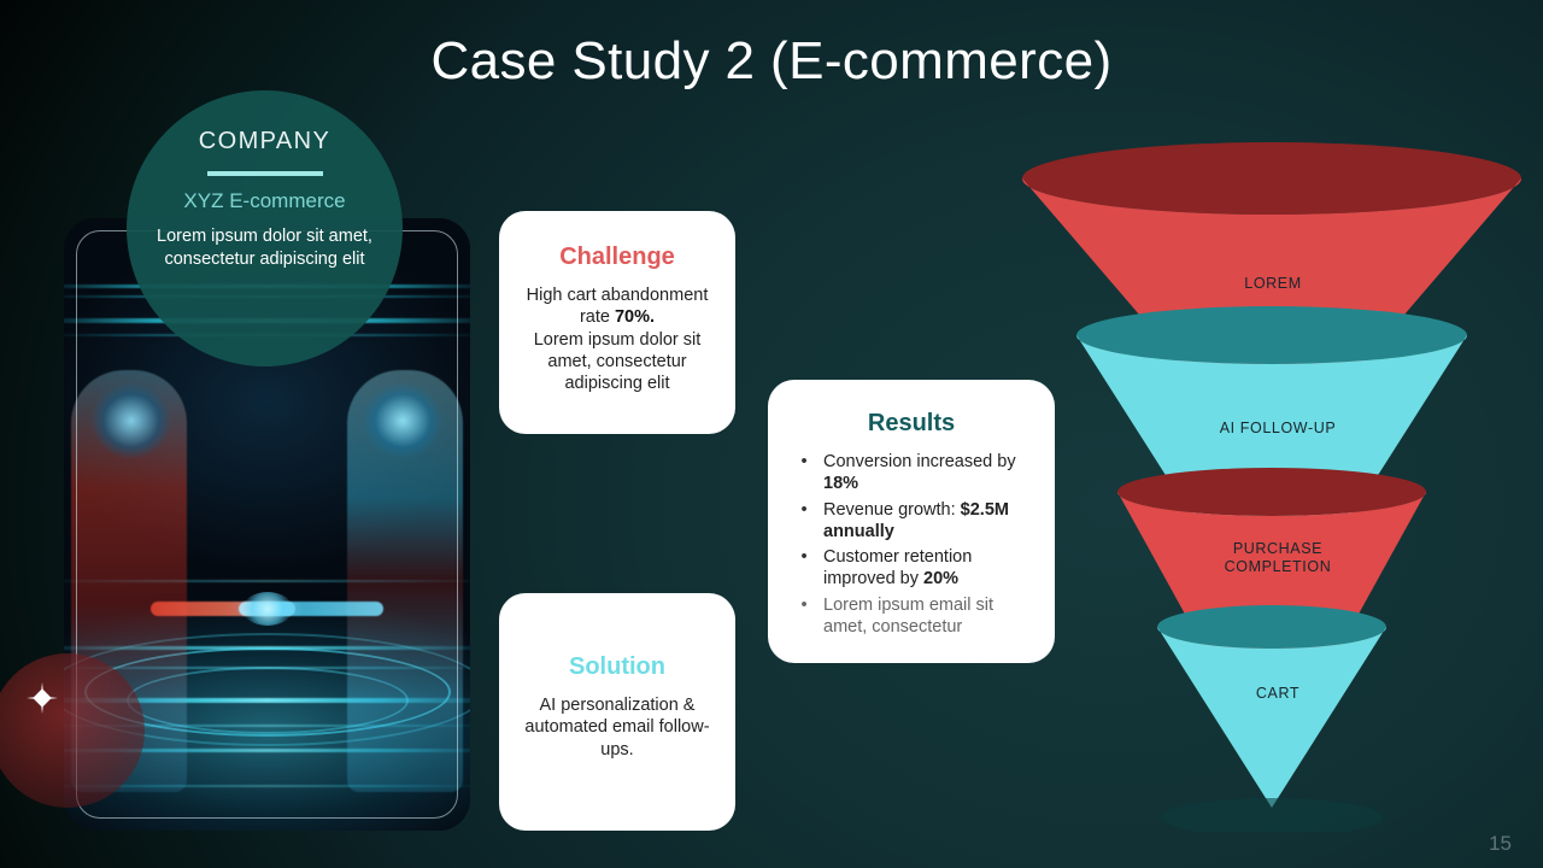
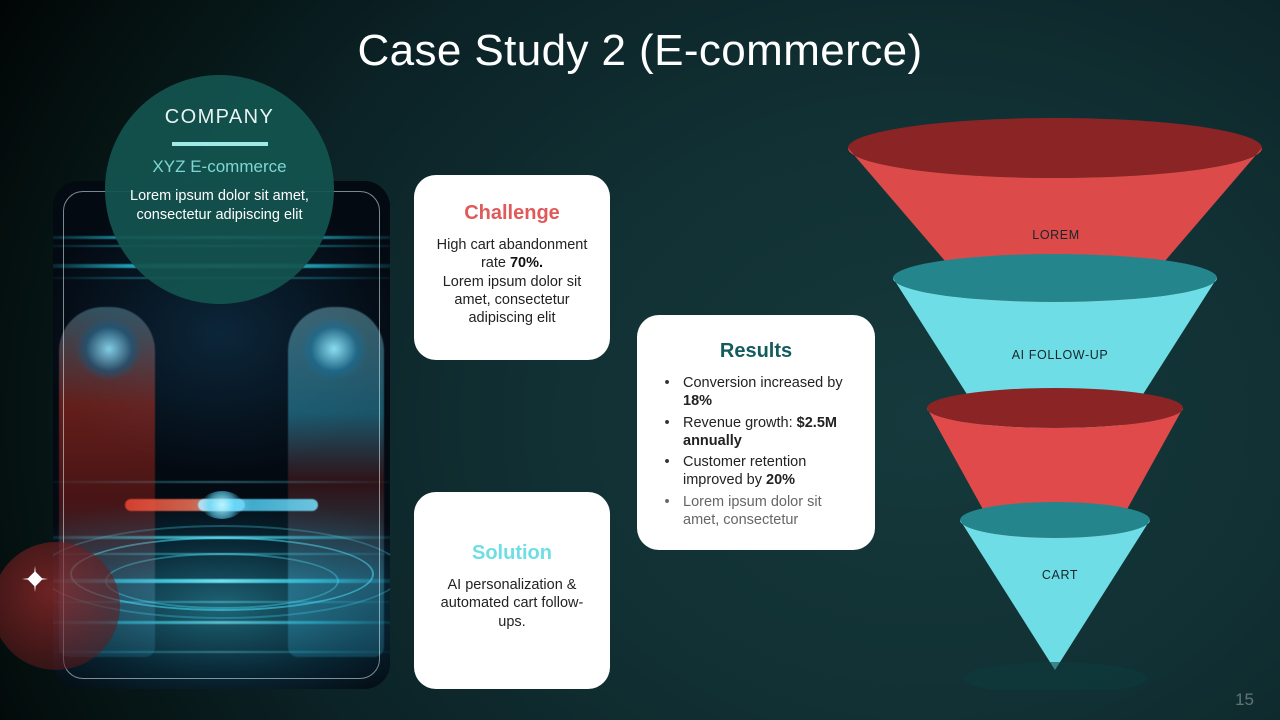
  Case Study 2 (E-commerce)
  COMPANY
  XYZ E-commerce
  Lorem ipsum dolor sit amet, consectetur adipiscing elit
  Challenge
  High cart abandonment rate 70%.
  Lorem ipsum dolor sit amet, consectetur adipiscing elit
  Results
  •
  Conversion increased by 18%
  •
  Revenue growth: $2.5M annually
  •
  Customer retention improved by 20%
  •
- Lorem ipsum email sit amet, consectetur
+ Lorem ipsum dolor sit amet, consectetur
  Solution
- AI personalization & automated email follow-ups.
+ AI personalization & automated cart follow-ups.
  LOREM
  AI FOLLOW-UP
- PURCHASE COMPLETION
  CART
  15
